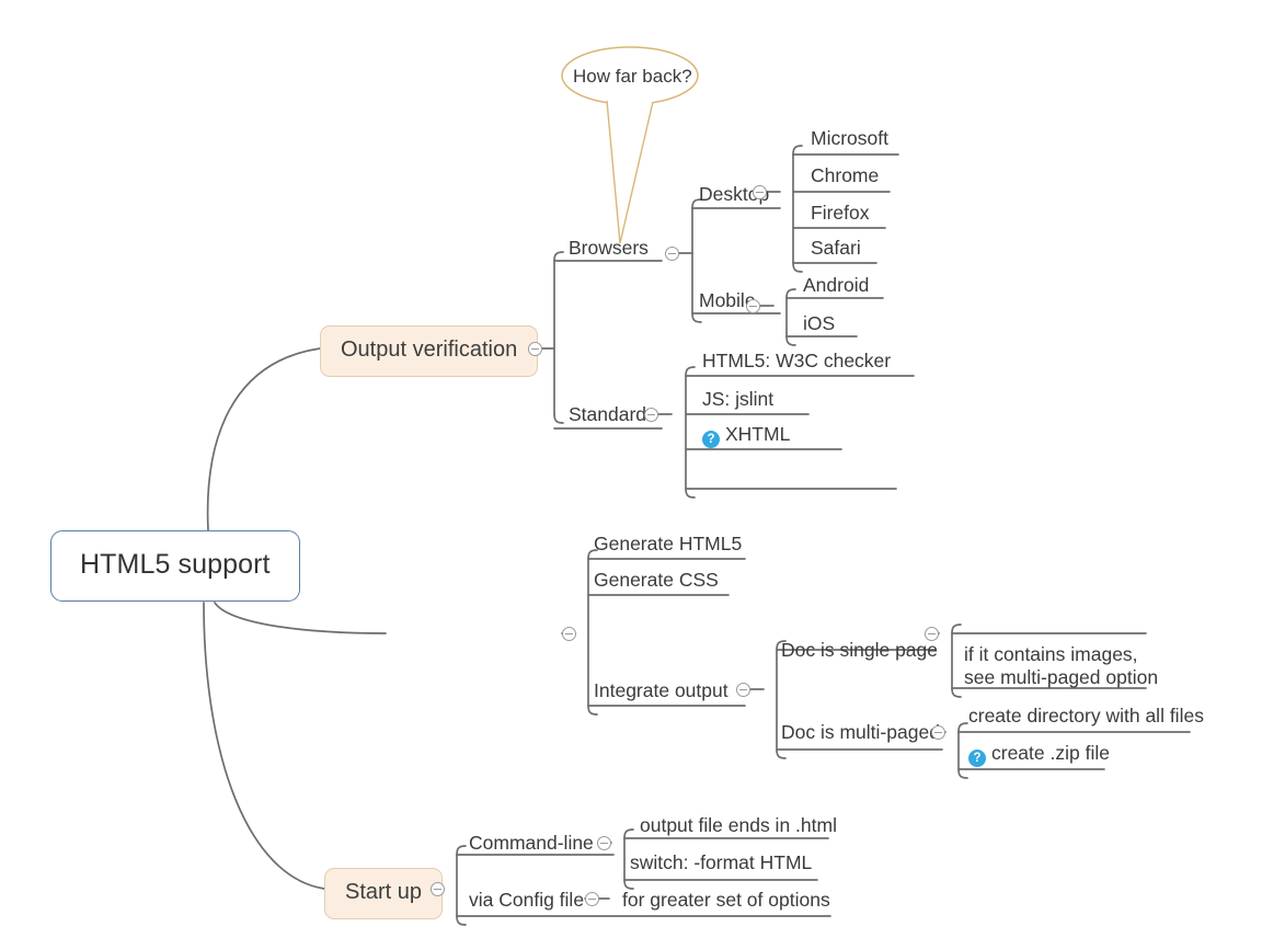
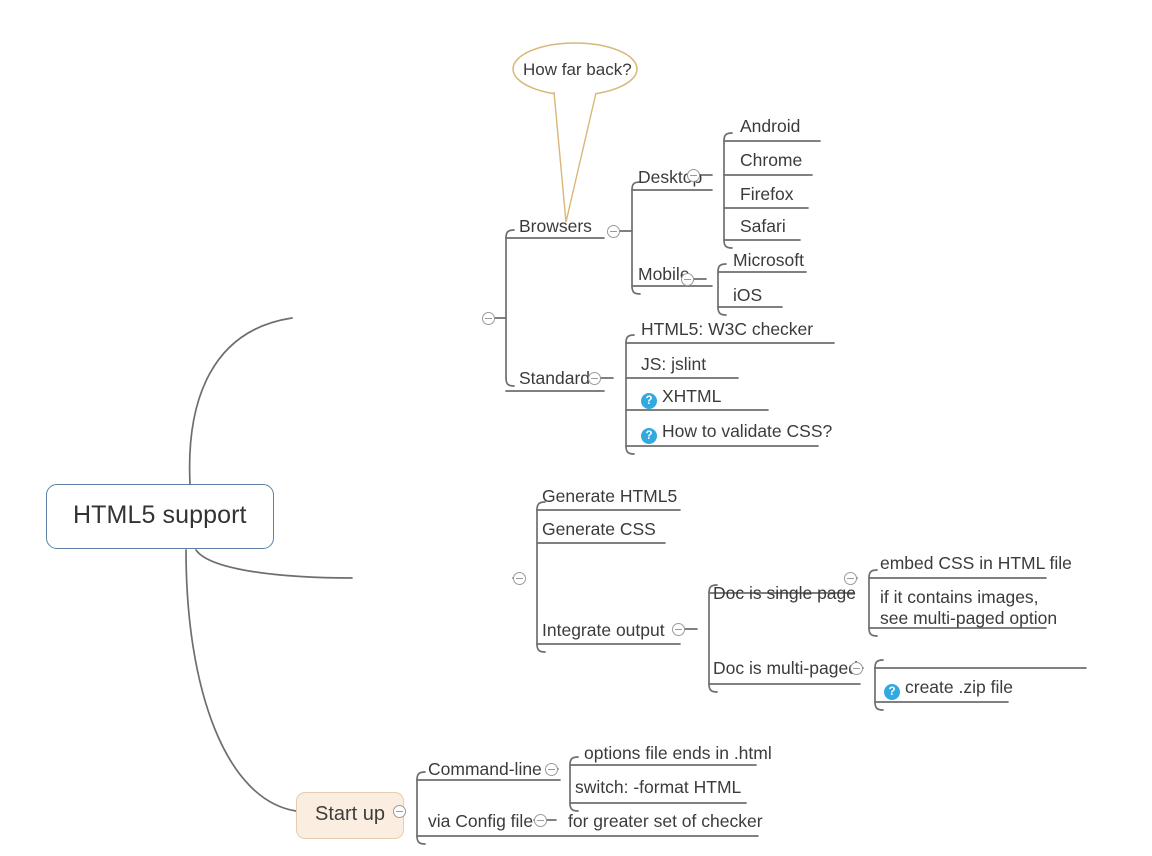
  HTML5 support
- Output verification
  Start up
  How far back?
  Browsers
  Standard
  Deskt
  Mobil
- Microsoft
+ Android
  Chrome
  Firefox
  Safari
- Android
+ Microsoft
  iOS
  HTML5: W3C checker
  JS: jslint
  ? XHTML
+ ? How to validate CSS?
  Generate HTML5
  Generate CSS
  Integrate output
  Doc is single page
  Doc is multi-page
+ embed CSS in HTML file
  if it contains images,
  see multi-paged option
- create directory with all files
  ? create .zip file
  Command-line
  via Config file
- output file ends in .html
+ options file ends in .html
  switch: -format HTML
- for greater set of options
+ for greater set of checker
